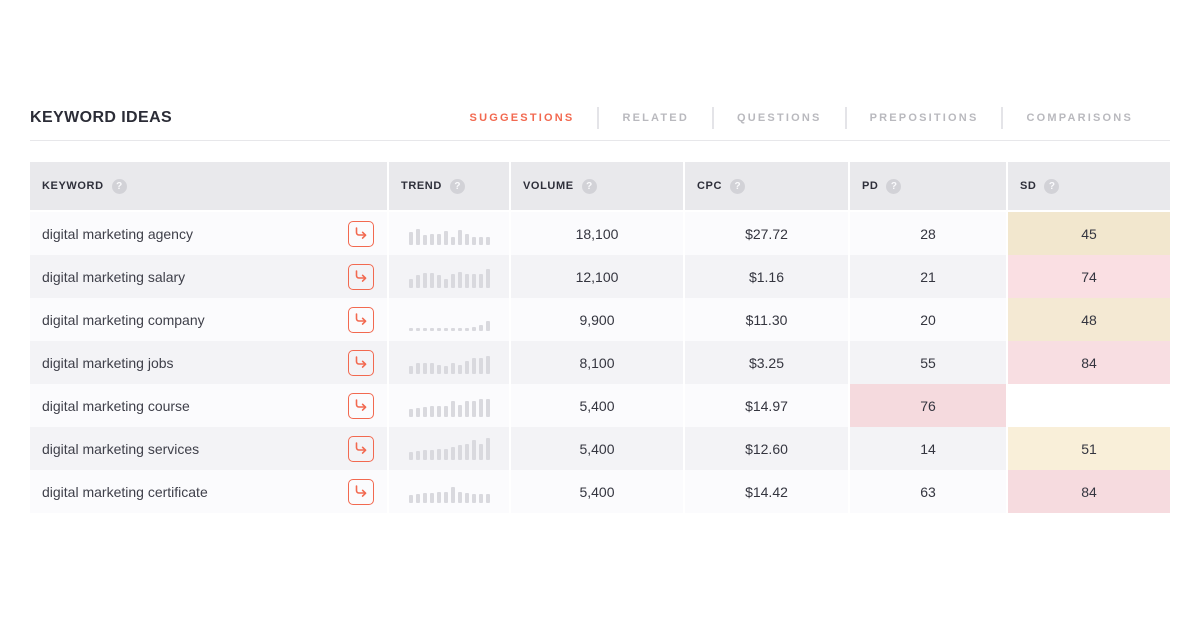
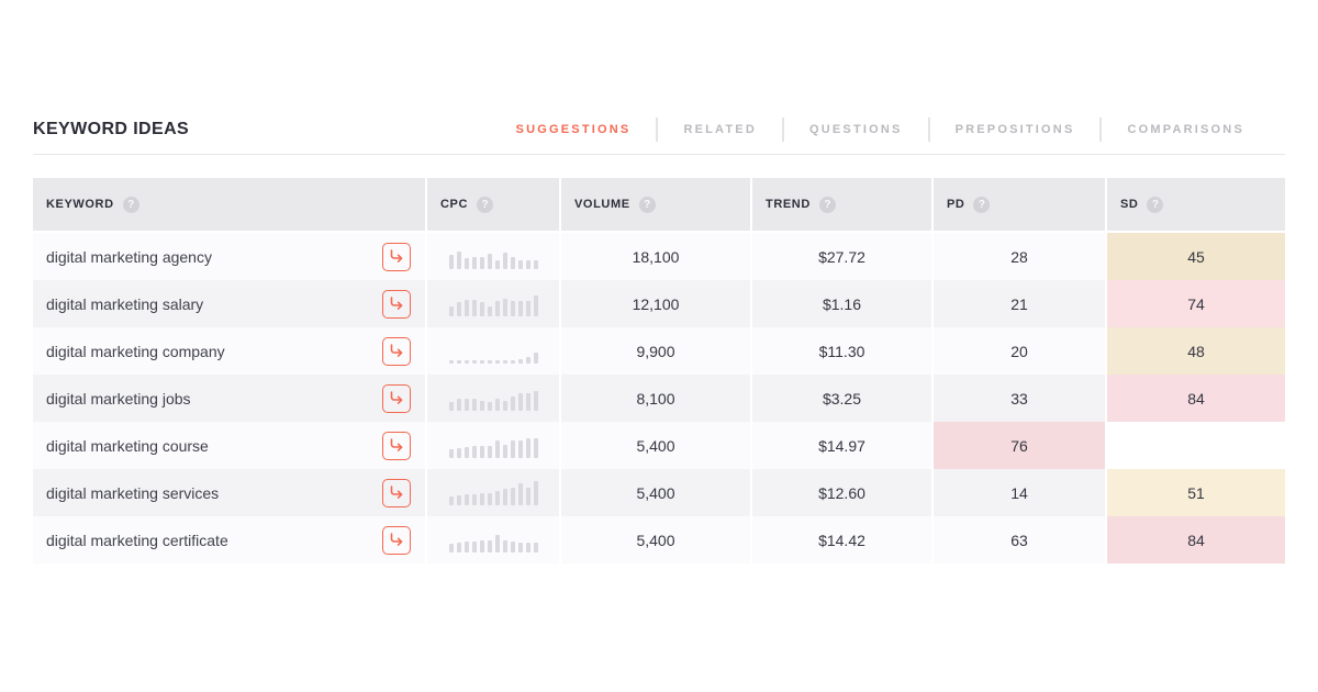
  KEYWORD IDEAS
  SUGGESTIONS
  RELATED
  QUESTIONS
  PREPOSITIONS
  COMPARISONS
  KEYWORD
  ?
- TREND
+ CPC
  ?
  VOLUME
  ?
- CPC
+ TREND
  ?
  PD
  ?
  SD
  ?
  digital marketing agency
  18,100
  $27.72
  28
  45
  digital marketing salary
  12,100
  $1.16
  21
  74
  digital marketing company
  9,900
  $11.30
  20
  48
  digital marketing jobs
  8,100
  $3.25
- 55
+ 33
  84
  digital marketing course
  5,400
  $14.97
  76
  digital marketing services
  5,400
  $12.60
  14
  51
  digital marketing certificate
  5,400
  $14.42
  63
  84
